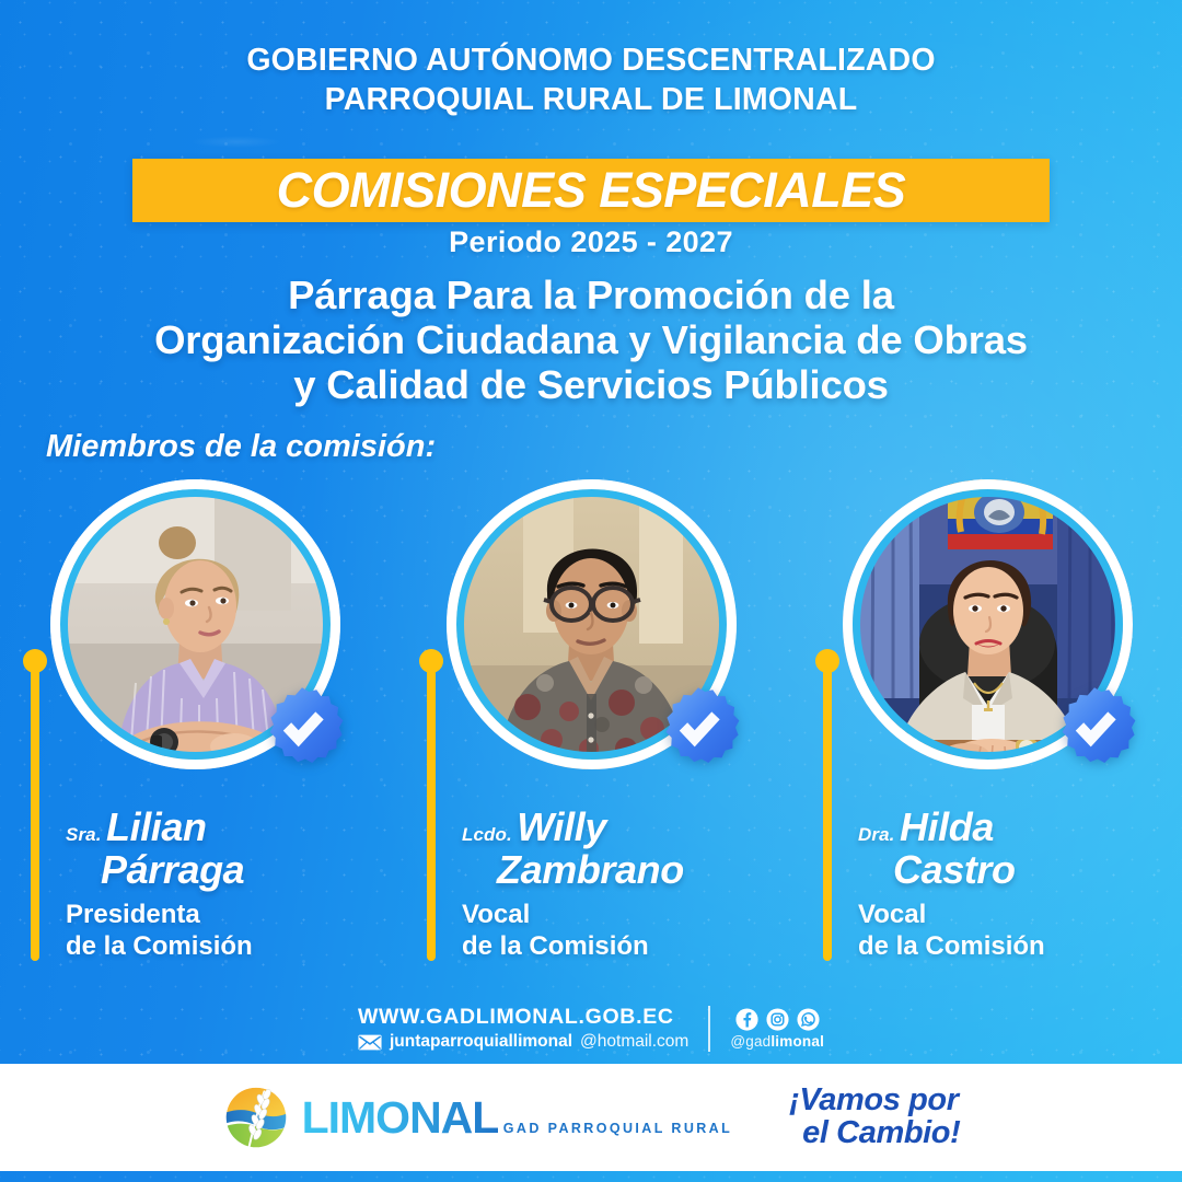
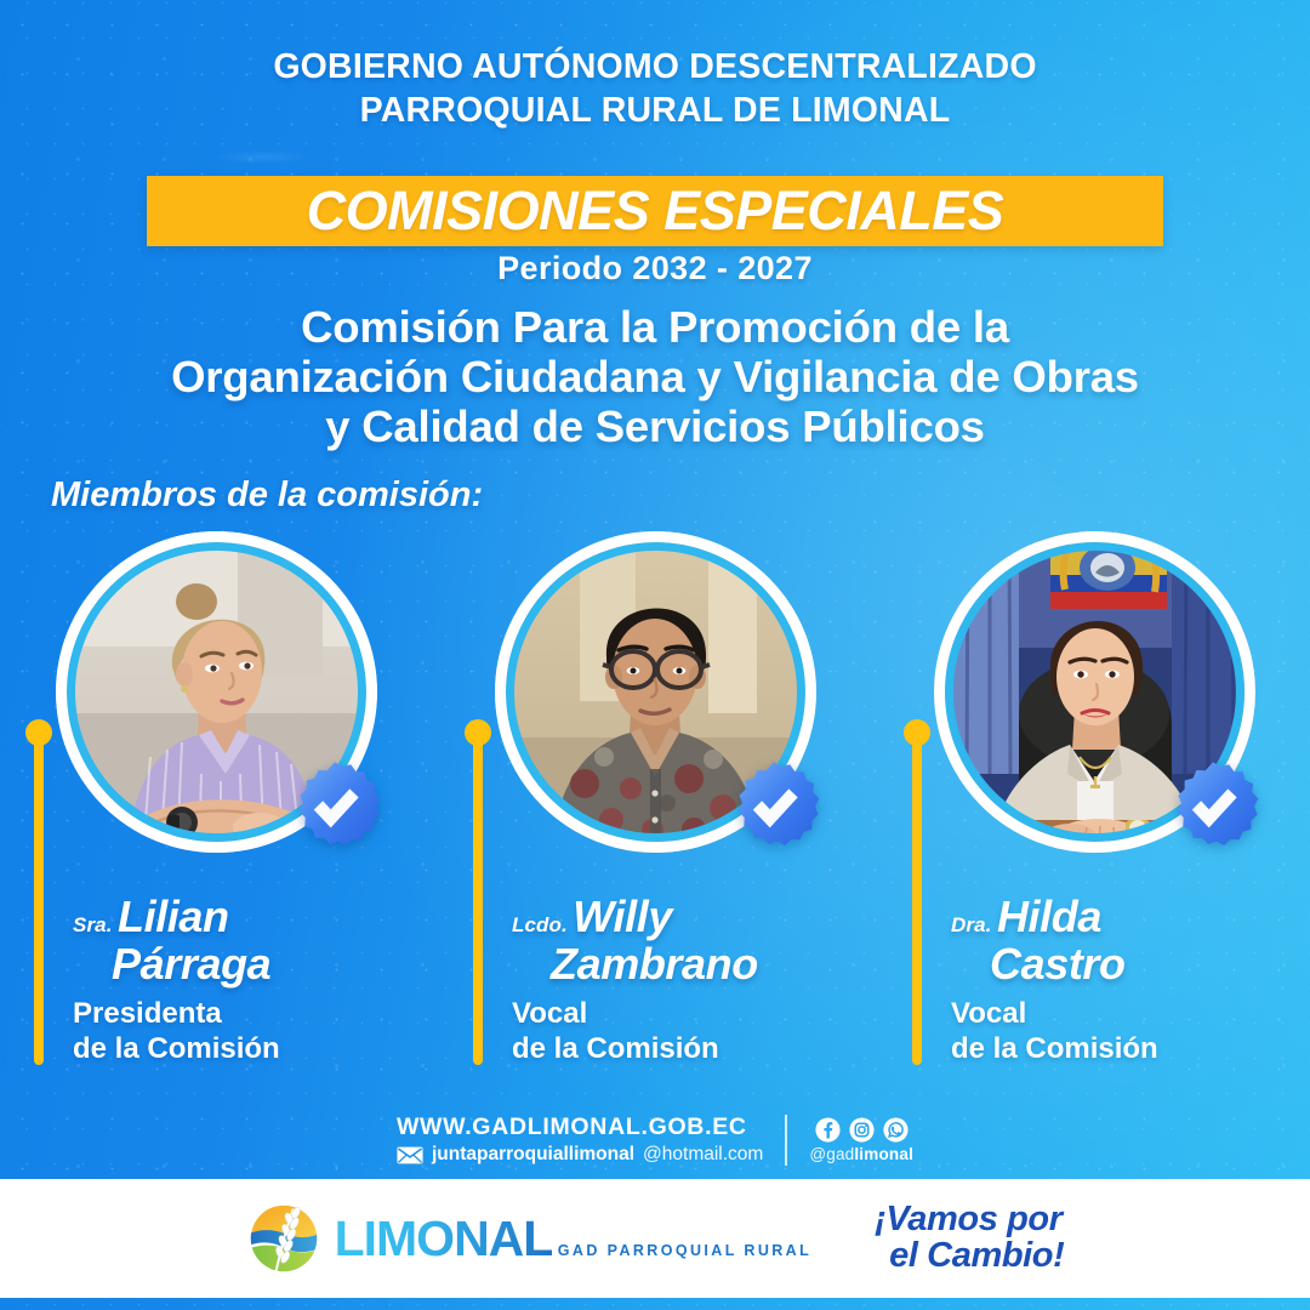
  GOBIERNO AUTÓNOMO DESCENTRALIZADO
  PARROQUIAL RURAL DE LIMONAL
  COMISIONES ESPECIALES
- Periodo 2025 - 2027
+ Periodo 2032 - 2027
- Párraga Para la Promoción de la
+ Comisión Para la Promoción de la
  Organización Ciudadana y Vigilancia de Obras
  y Calidad de Servicios Públicos
  Miembros de la comisión:
  Sra. Lilian
  Párraga
  Presidenta
  de la Comisión
  Lcdo. Willy
  Zambrano
  Vocal
  de la Comisión
  Dra. Hilda
  Castro
  Vocal
  de la Comisión
  WWW.GADLIMONAL.GOB.EC
  juntaparroquiallimonal
  @hotmail.com
  @gadlimonal
  LIMONAL GAD PARROQUIAL RURAL
  ¡Vamos por
  el Cambio!
